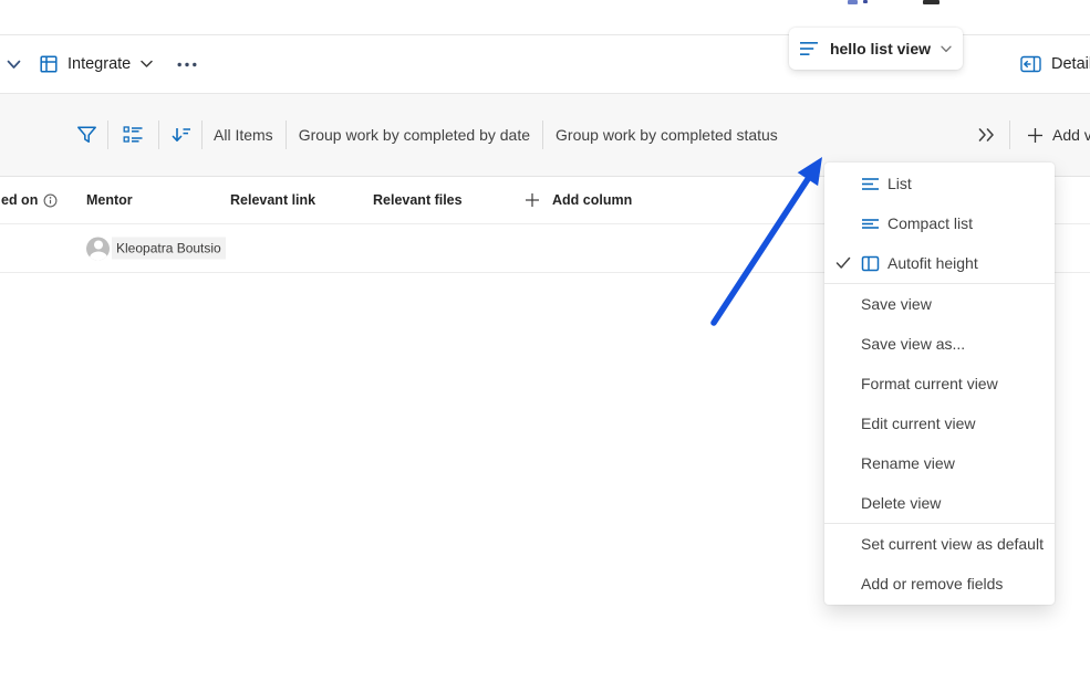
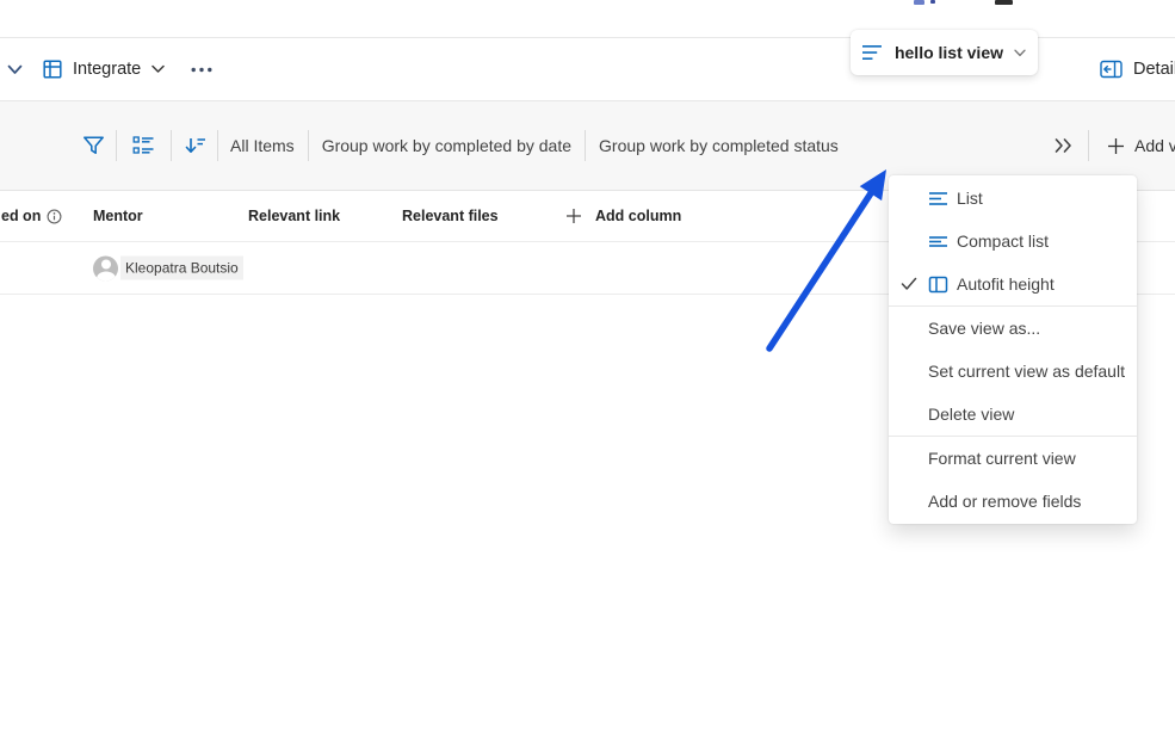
  Integrate
  Detai
  All Items
  Group work by completed by date
  Group work by completed status
  hello list view
  ed on
  Mentor
  Relevant link
  Relevant files
  Add column
  Kleopatra Boutsio
  List
  Compact list
  Autofit height
- Save view
  Save view as...
- Format current view
+ Set current view as default
- Edit current view
- Rename view
  Delete view
- Set current view as default
+ Format current view
  Add or remove fields
